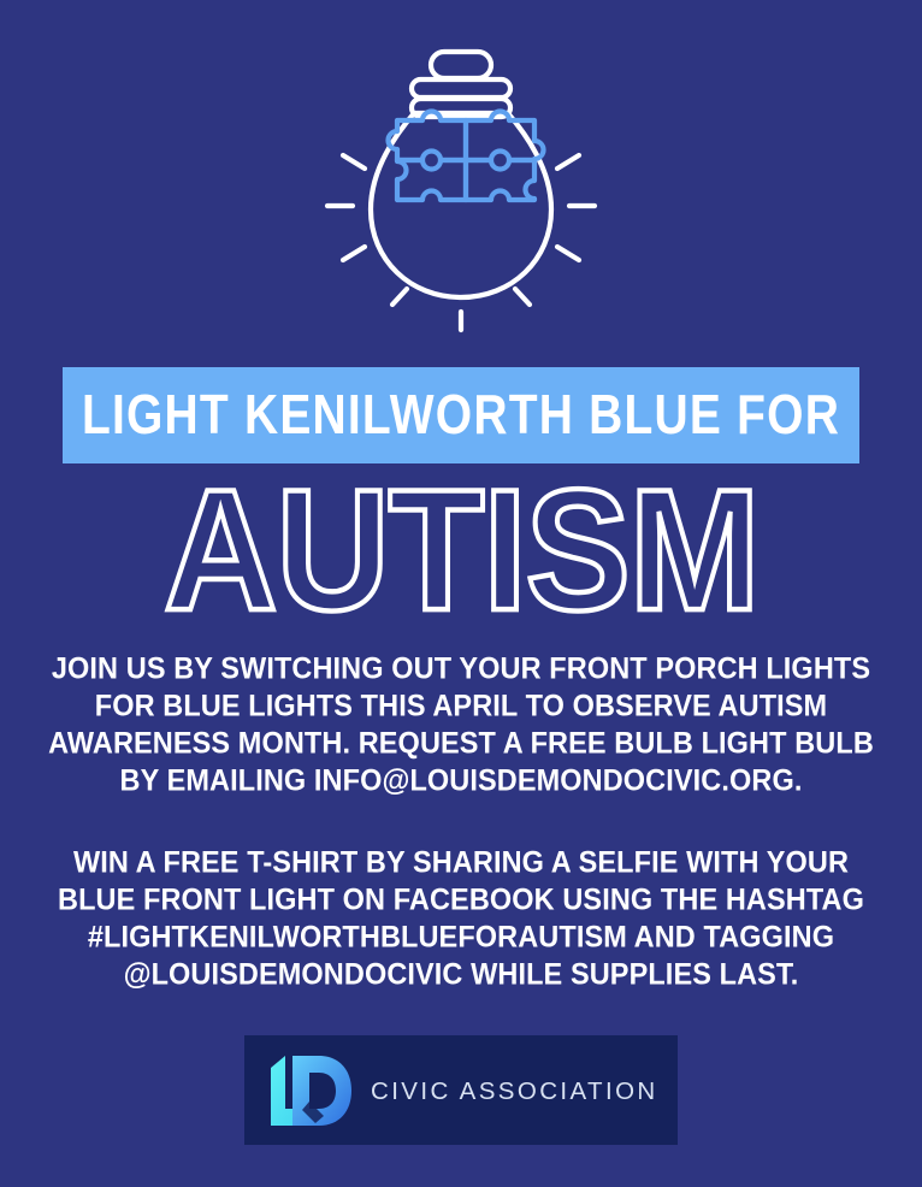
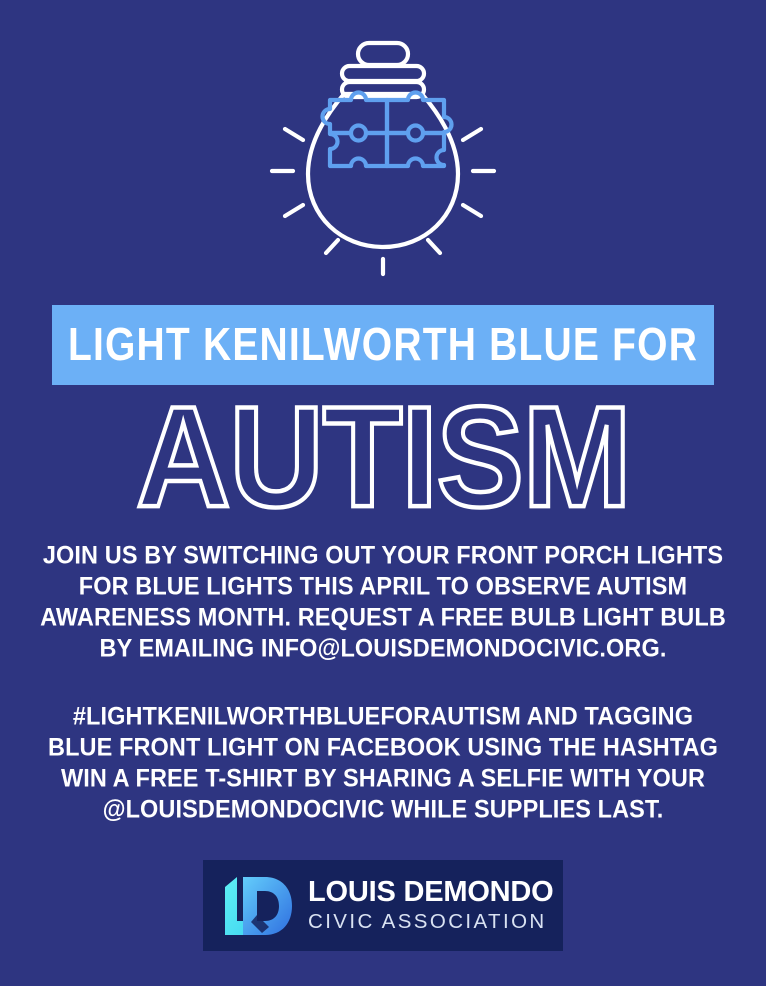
  LIGHT KENILWORTH BLUE FOR
  AUTISM
  JOIN US BY SWITCHING OUT YOUR FRONT PORCH LIGHTS
  FOR BLUE LIGHTS THIS APRIL TO OBSERVE AUTISM
  AWARENESS MONTH. REQUEST A FREE BULB LIGHT BULB
  BY EMAILING INFO@LOUISDEMONDOCIVIC.ORG.
- WIN A FREE T-SHIRT BY SHARING A SELFIE WITH YOUR
+ #LIGHTKENILWORTHBLUEFORAUTISM AND TAGGING
  BLUE FRONT LIGHT ON FACEBOOK USING THE HASHTAG
- #LIGHTKENILWORTHBLUEFORAUTISM AND TAGGING
+ WIN A FREE T-SHIRT BY SHARING A SELFIE WITH YOUR
  @LOUISDEMONDOCIVIC WHILE SUPPLIES LAST.
+ LOUIS DEMONDO
  CIVIC ASSOCIATION
